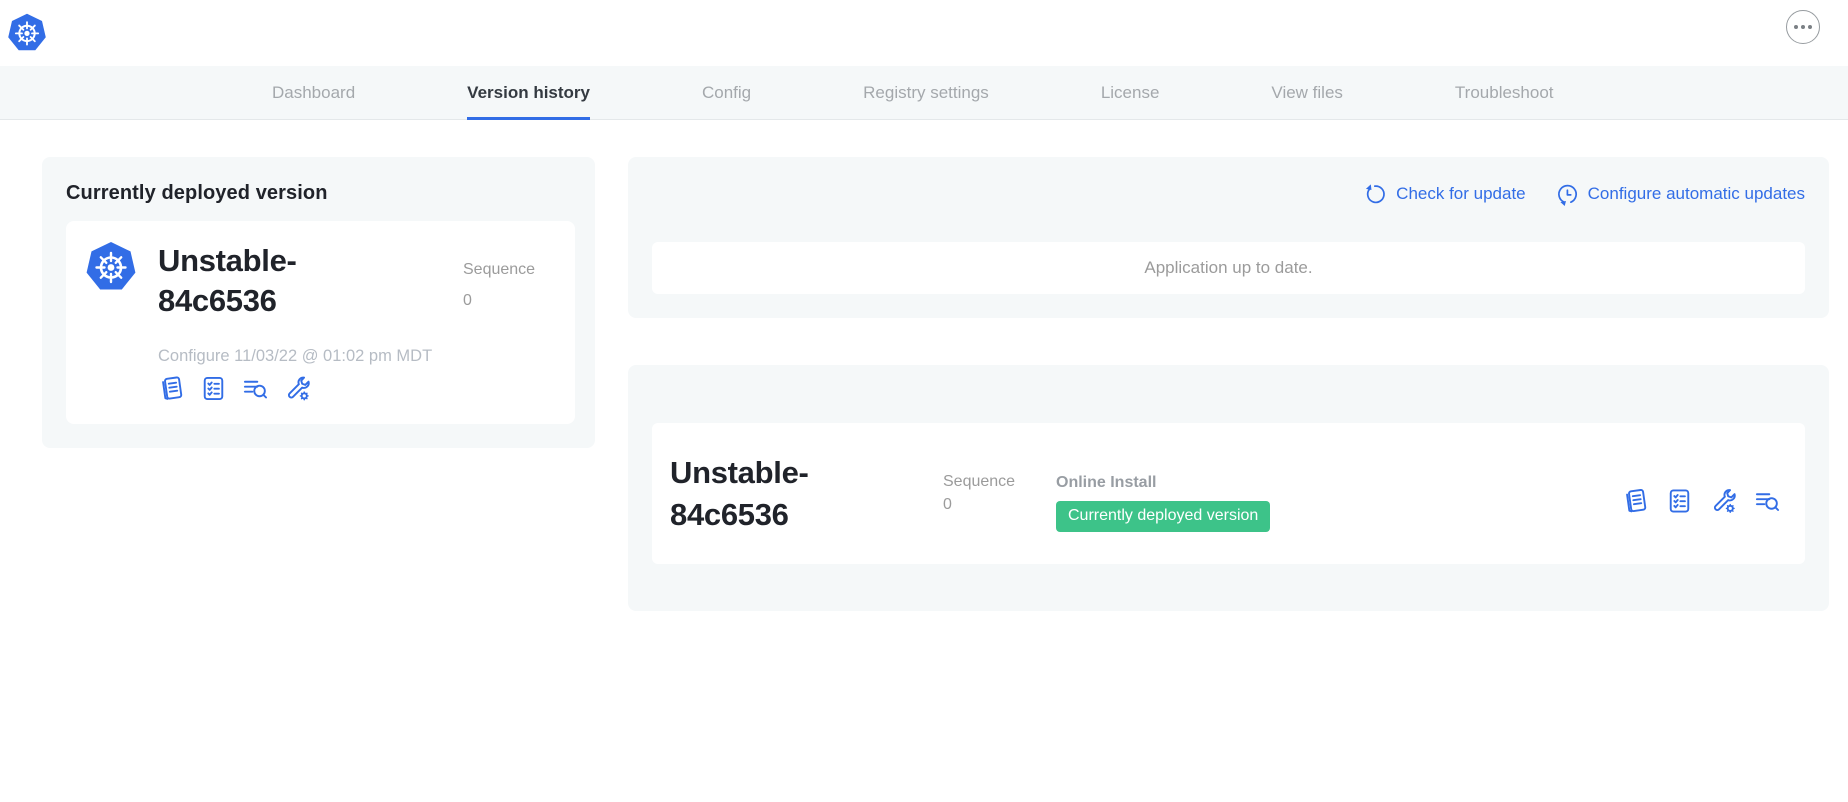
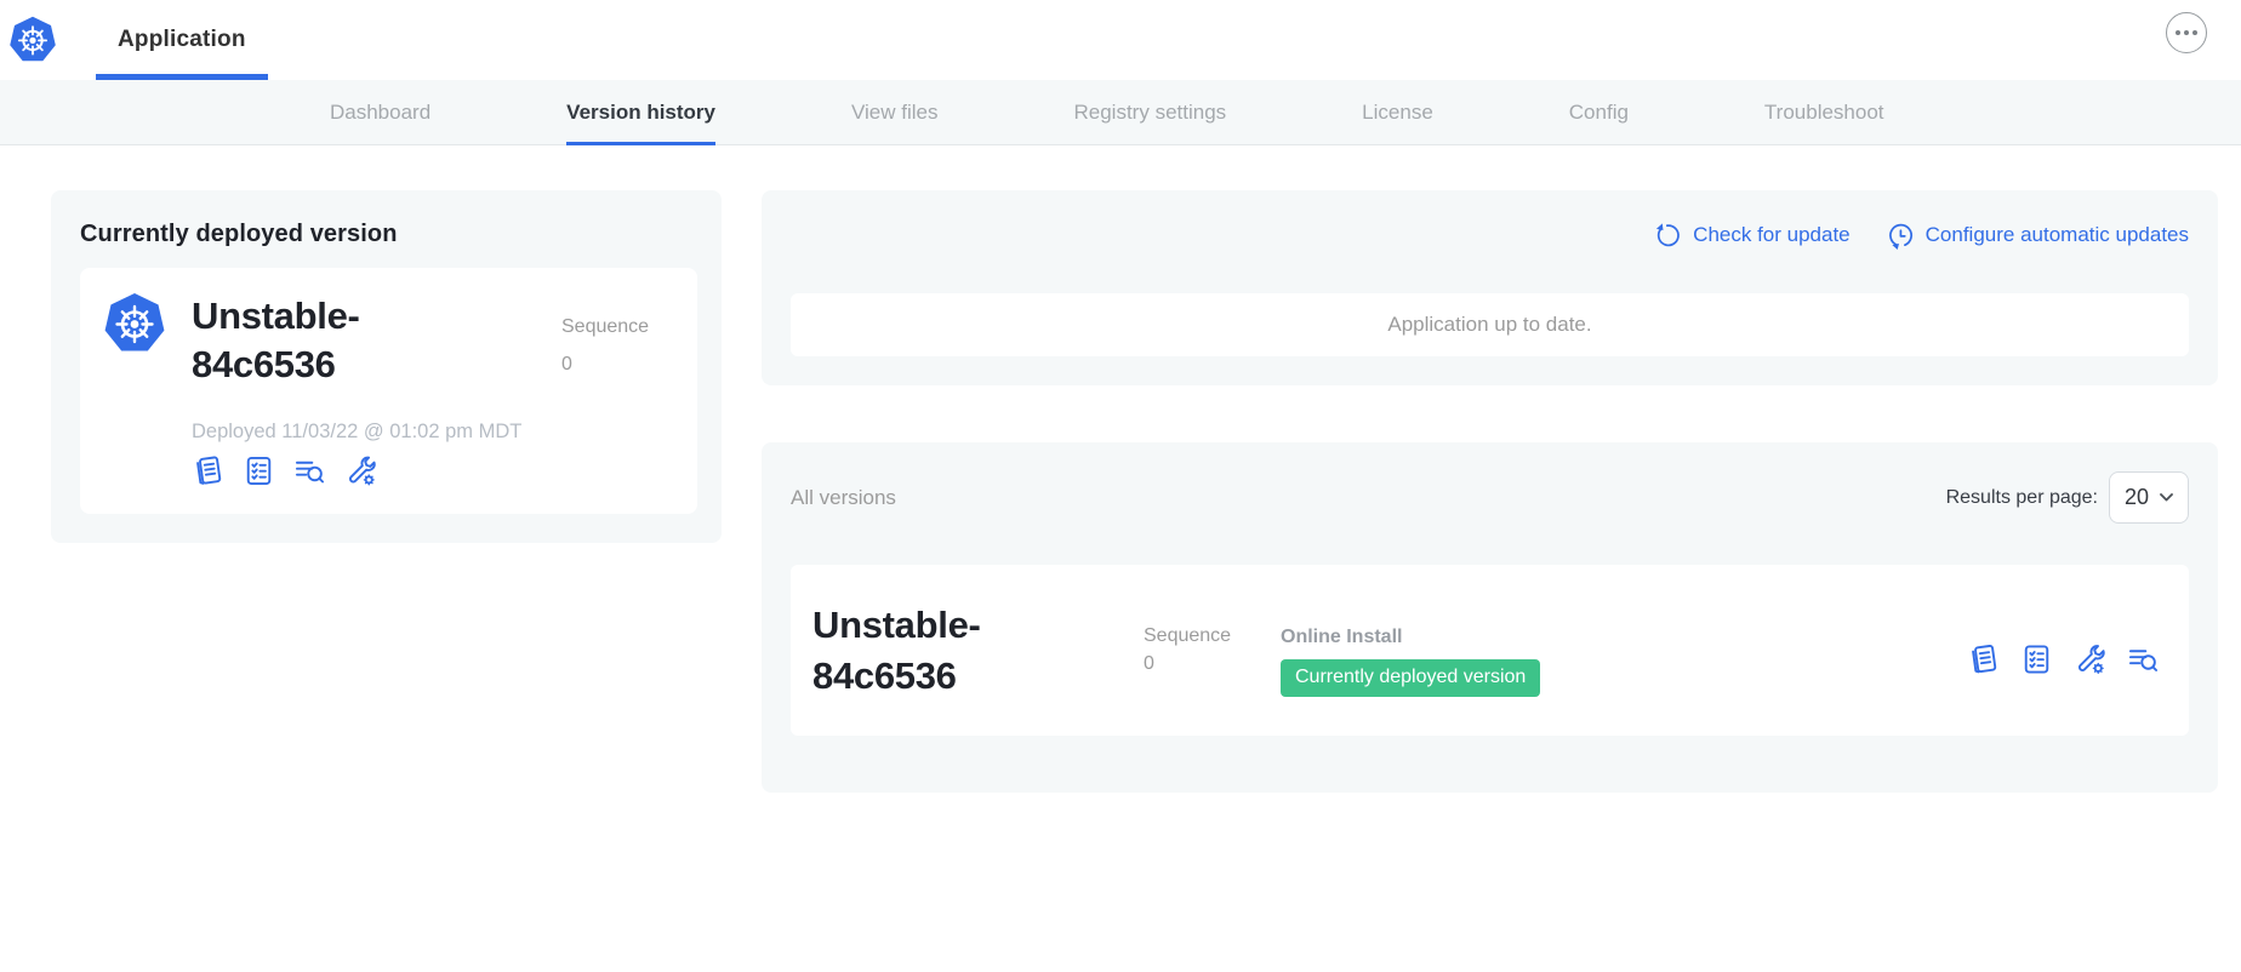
+ Application
  Dashboard
  Version history
- Config
+ View files
  Registry settings
  License
- View files
+ Config
  Troubleshoot
  Currently deployed version
  Unstable-84c6536
  Sequence
  0
- Configure 11/03/22 @ 01:02 pm MDT
+ Deployed 11/03/22 @ 01:02 pm MDT
  Check for update
  Configure automatic updates
  Application up to date.
+ All versions
+ Results per page:
+ 20
  Unstable-84c6536
  Sequence
  0
  Online Install
  Currently deployed version
